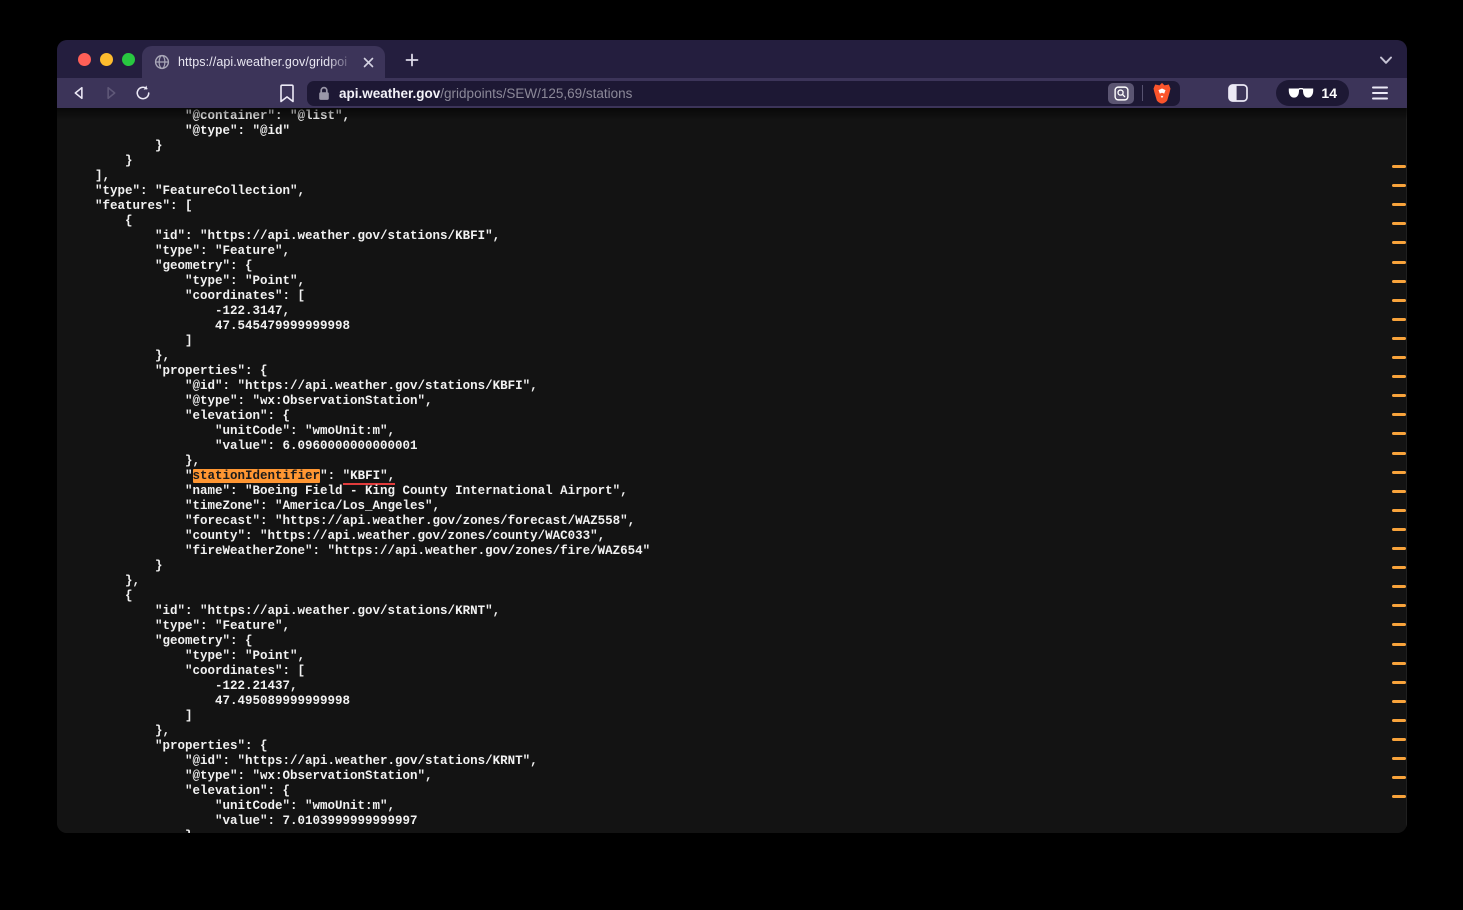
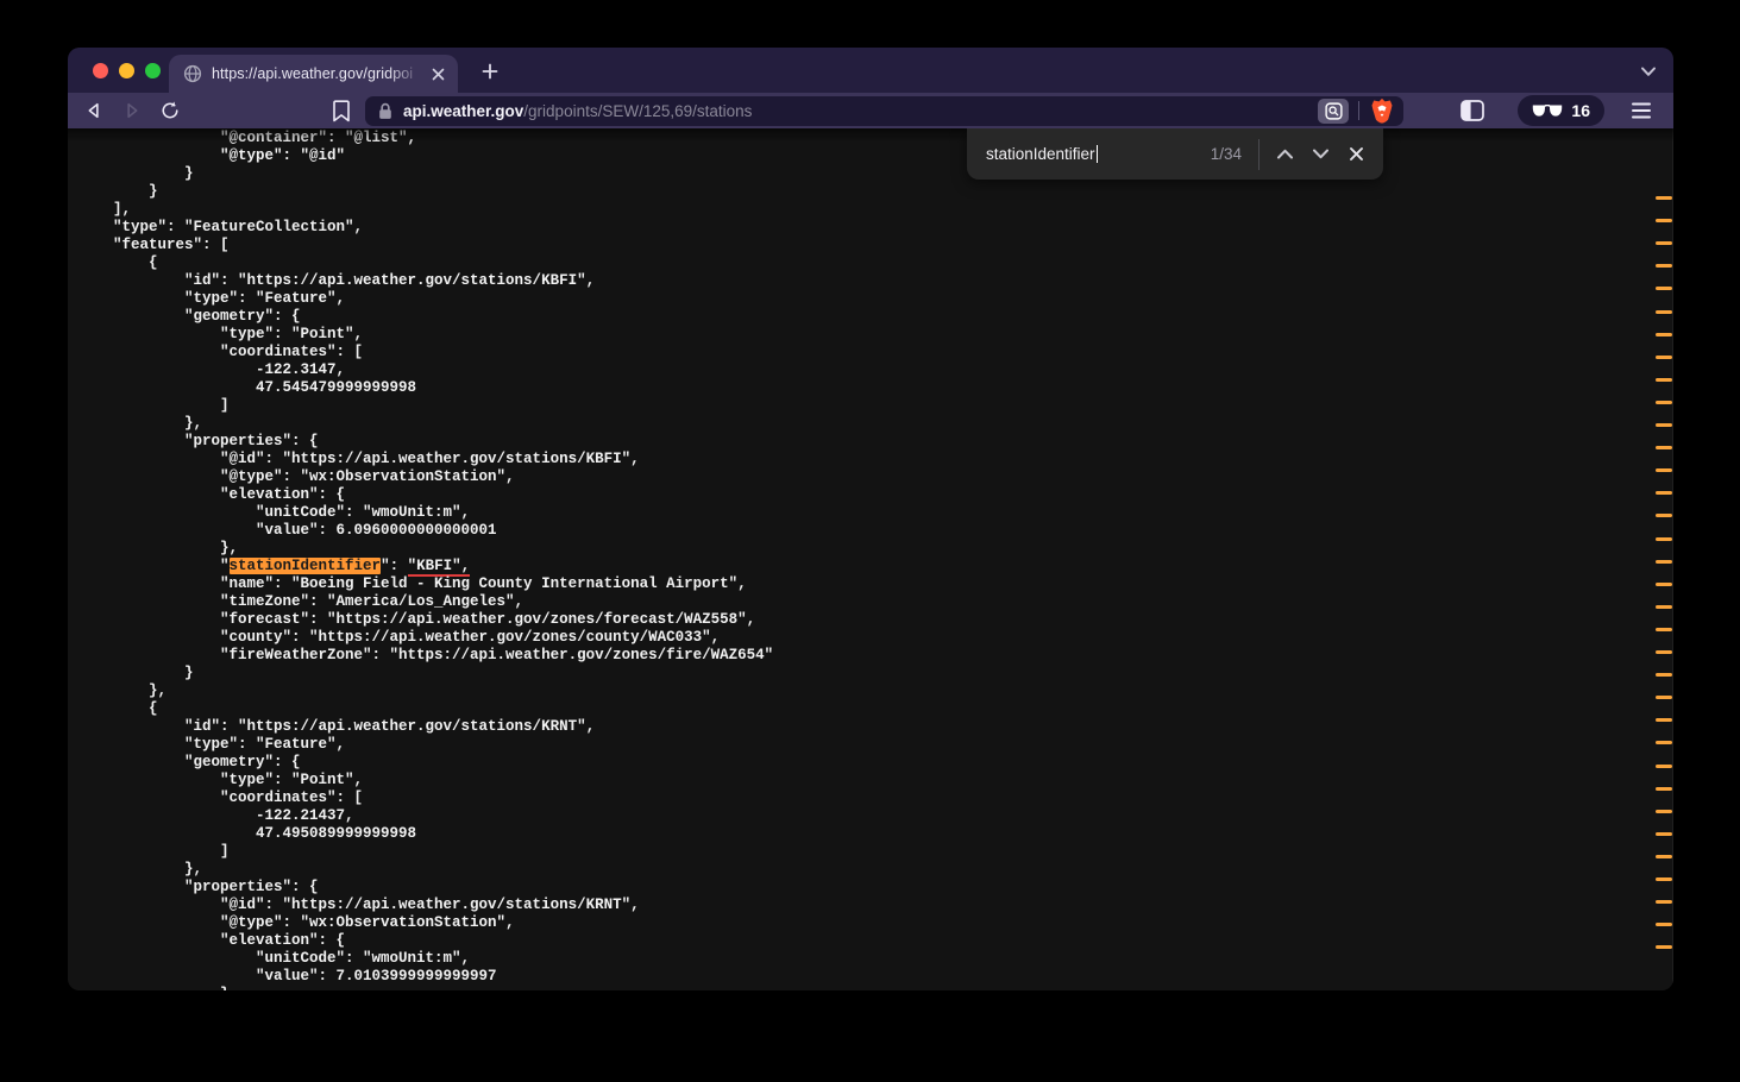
  https://api.weather.gov/gridpoi
  api.weather.gov/gridpoints/SEW/125,69/stations
- 14
+ 16
  "@type": "@id"
  }
  }
  ],
  "type": "FeatureCollection",
  "features": [
  {
  "id": "https://api.weather.gov/stations/KBFI",
  "type": "Feature",
  "geometry": {
  "type": "Point",
  "coordinates": [
  -122.3147,
  47.545479999999998
  ]
  },
  "properties": {
  "@id": "https://api.weather.gov/stations/KBFI",
  "@type": "wx:ObservationStation",
  "elevation": {
  "unitCode": "wmoUnit:m",
  "value": 6.0960000000000001
  },
  "stationIdentifier": "KBFI", "name": "Boeing Field - King County International Airport",
  "timeZone": "America/Los_Angeles",
  "forecast": "https://api.weather.gov/zones/forecast/WAZ558",
  "county": "https://api.weather.gov/zones/county/WAC033",
  "fireWeatherZone": "https://api.weather.gov/zones/fire/WAZ654"
  }
  },
  {
  "id": "https://api.weather.gov/stations/KRNT",
  "type": "Feature",
  "geometry": {
  "type": "Point",
  "coordinates": [
  -122.21437,
  47.495089999999998
  ]
  },
  "properties": {
  "@id": "https://api.weather.gov/stations/KRNT",
  "@type": "wx:ObservationStation",
  "elevation": {
  "unitCode": "wmoUnit:m",
  "value": 7.0103999999999997
+ stationIdentifier
+ 1/34
